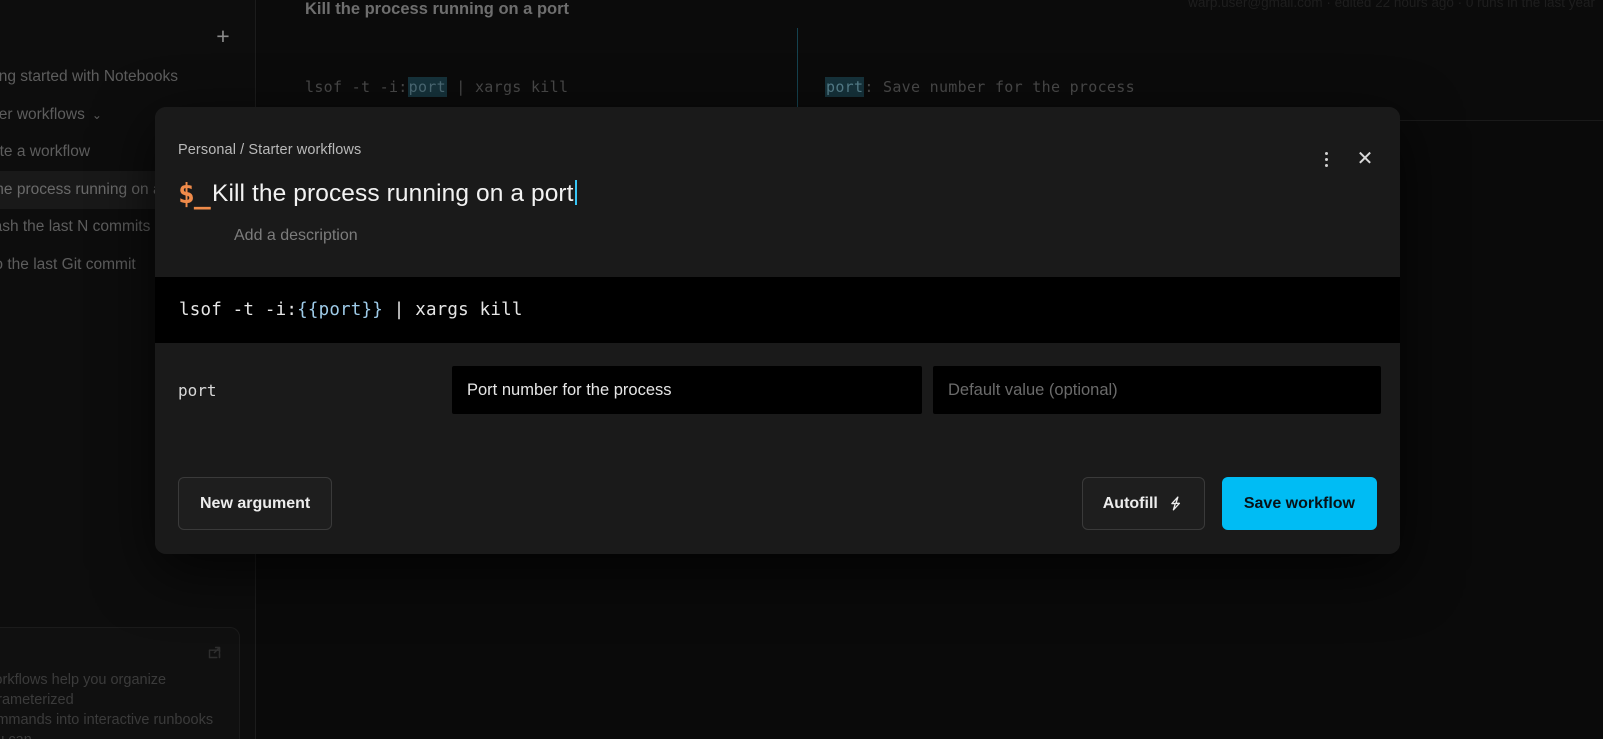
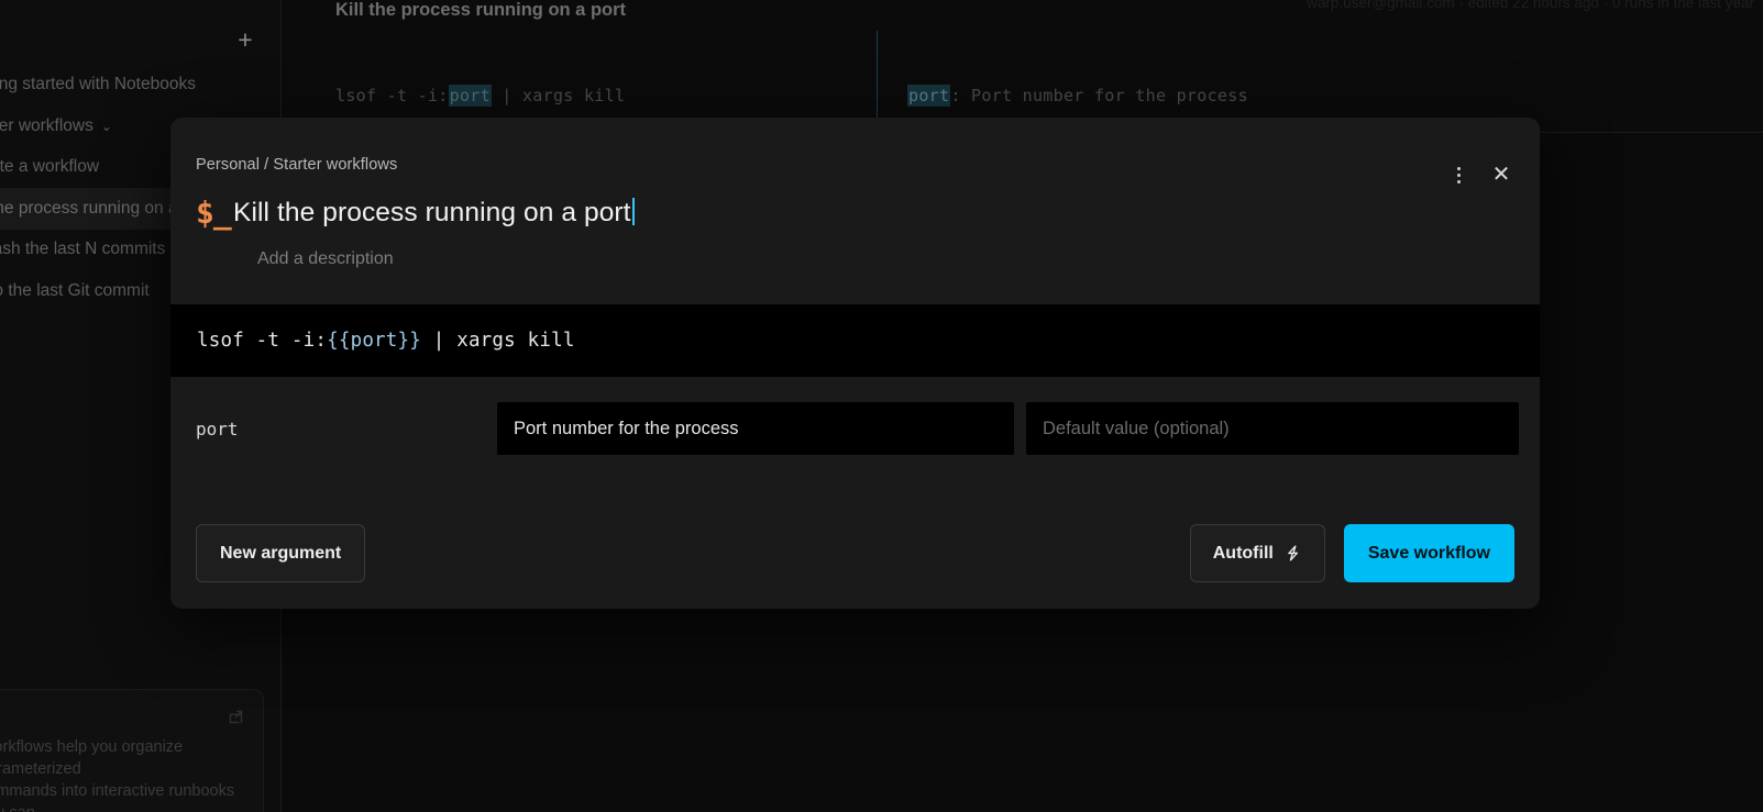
  +
  ng started with Notebooks
  er workflows ⌄
  te a workflow
  sh the last N commits
  the last Git commit
  rkflows help you organize ameterized
  mmands into interactive runbooks
  Kill the process running on a port
  lsof -t -i:port | xargs kill
- port: Save number for the process
+ port: Port number for the process
  Personal / Starter workflows
  ✕
  $_
  Kill the process running on a port
  Add a description
  lsof -t -i:{{port}} | xargs kill
  port
  Port number for the process
  Default value (optional)
  New argument
  Autofill
  Save workflow
